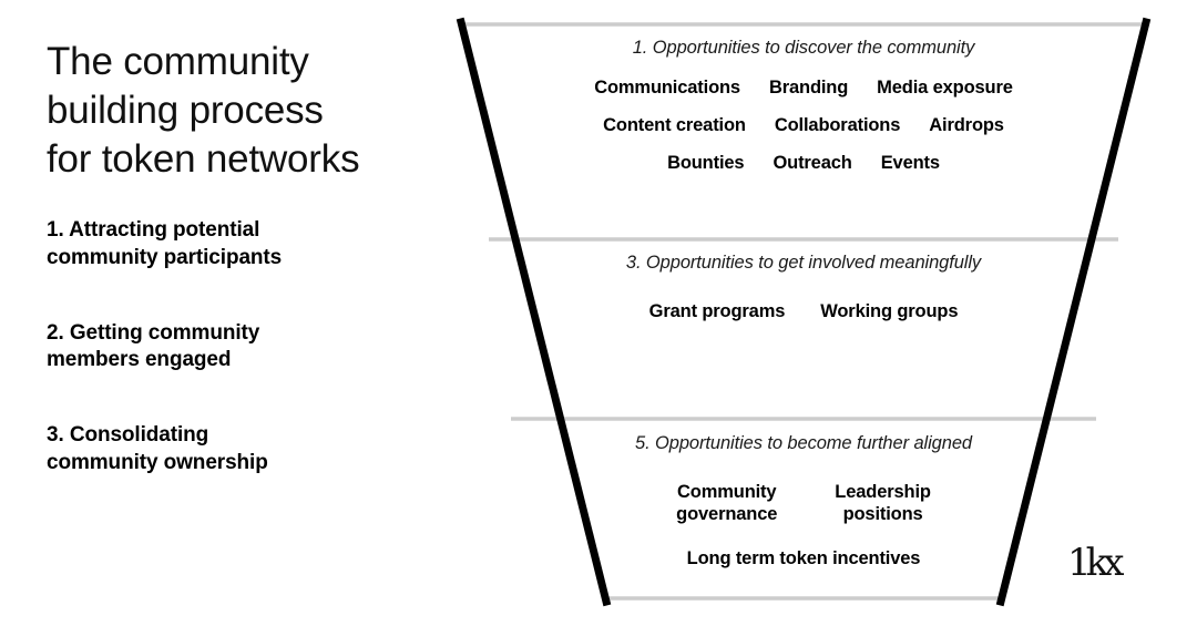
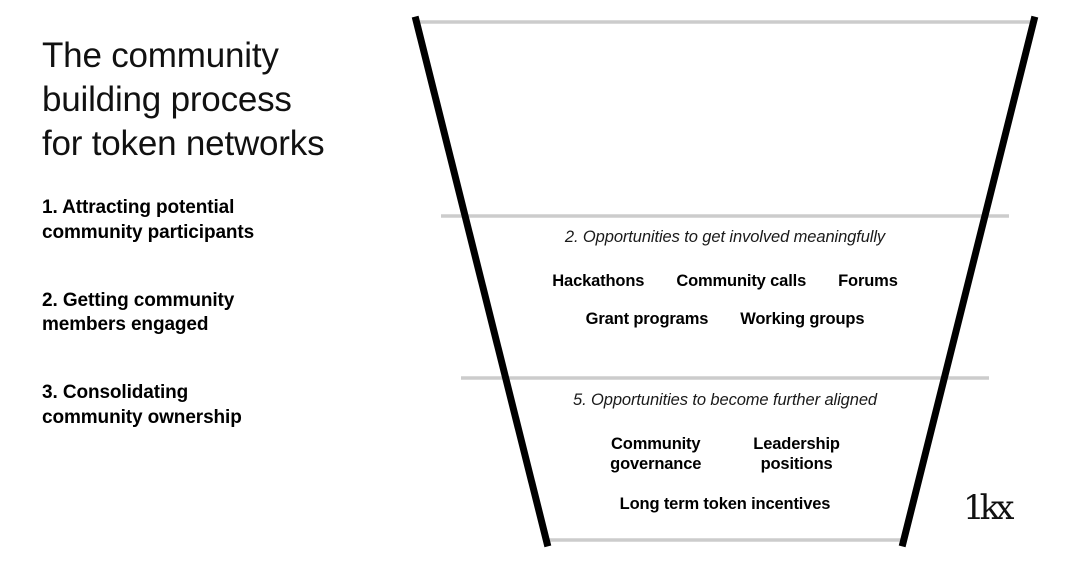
  The community
  building process
  for token networks
  1. Attracting potential
  community participants
  2. Getting community
  members engaged
  3. Consolidating
  community ownership
- 1. Opportunities to discover the community
- Communications
- Branding
- Media exposure
- Content creation
- Collaborations
- Airdrops
- Bounties
- Outreach
- Events
- 3. Opportunities to get involved meaningfully
+ 2. Opportunities to get involved meaningfully
+ Hackathons
+ Community calls
+ Forums
  Grant programs
  Working groups
  5. Opportunities to become further aligned
  Community
  governance
  Leadership
  positions
  Long term token incentives
  1kx
